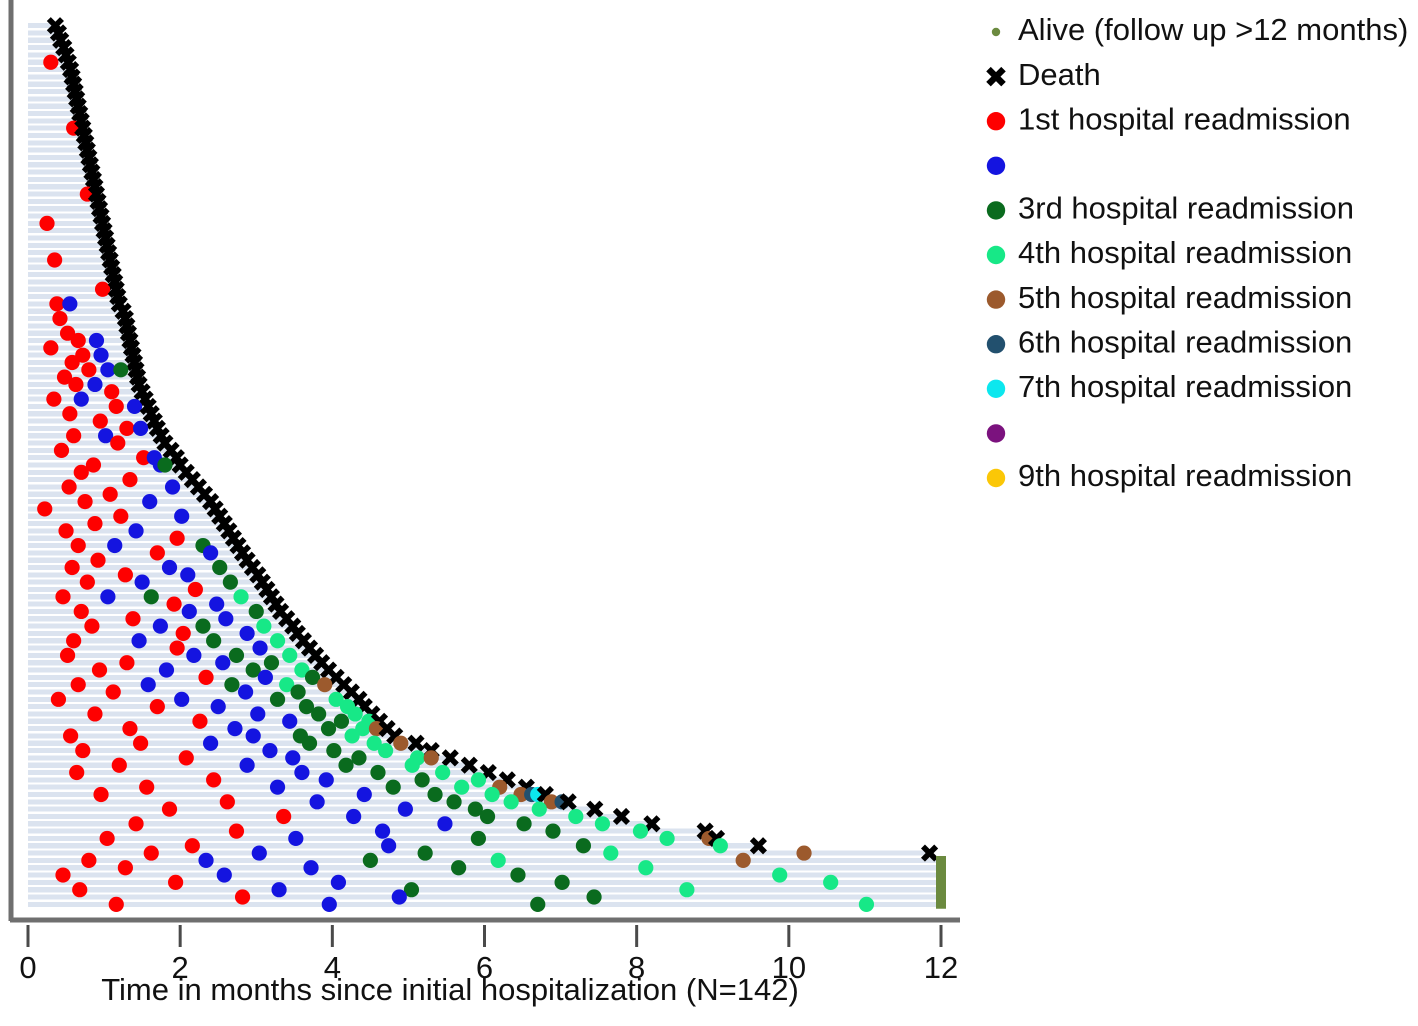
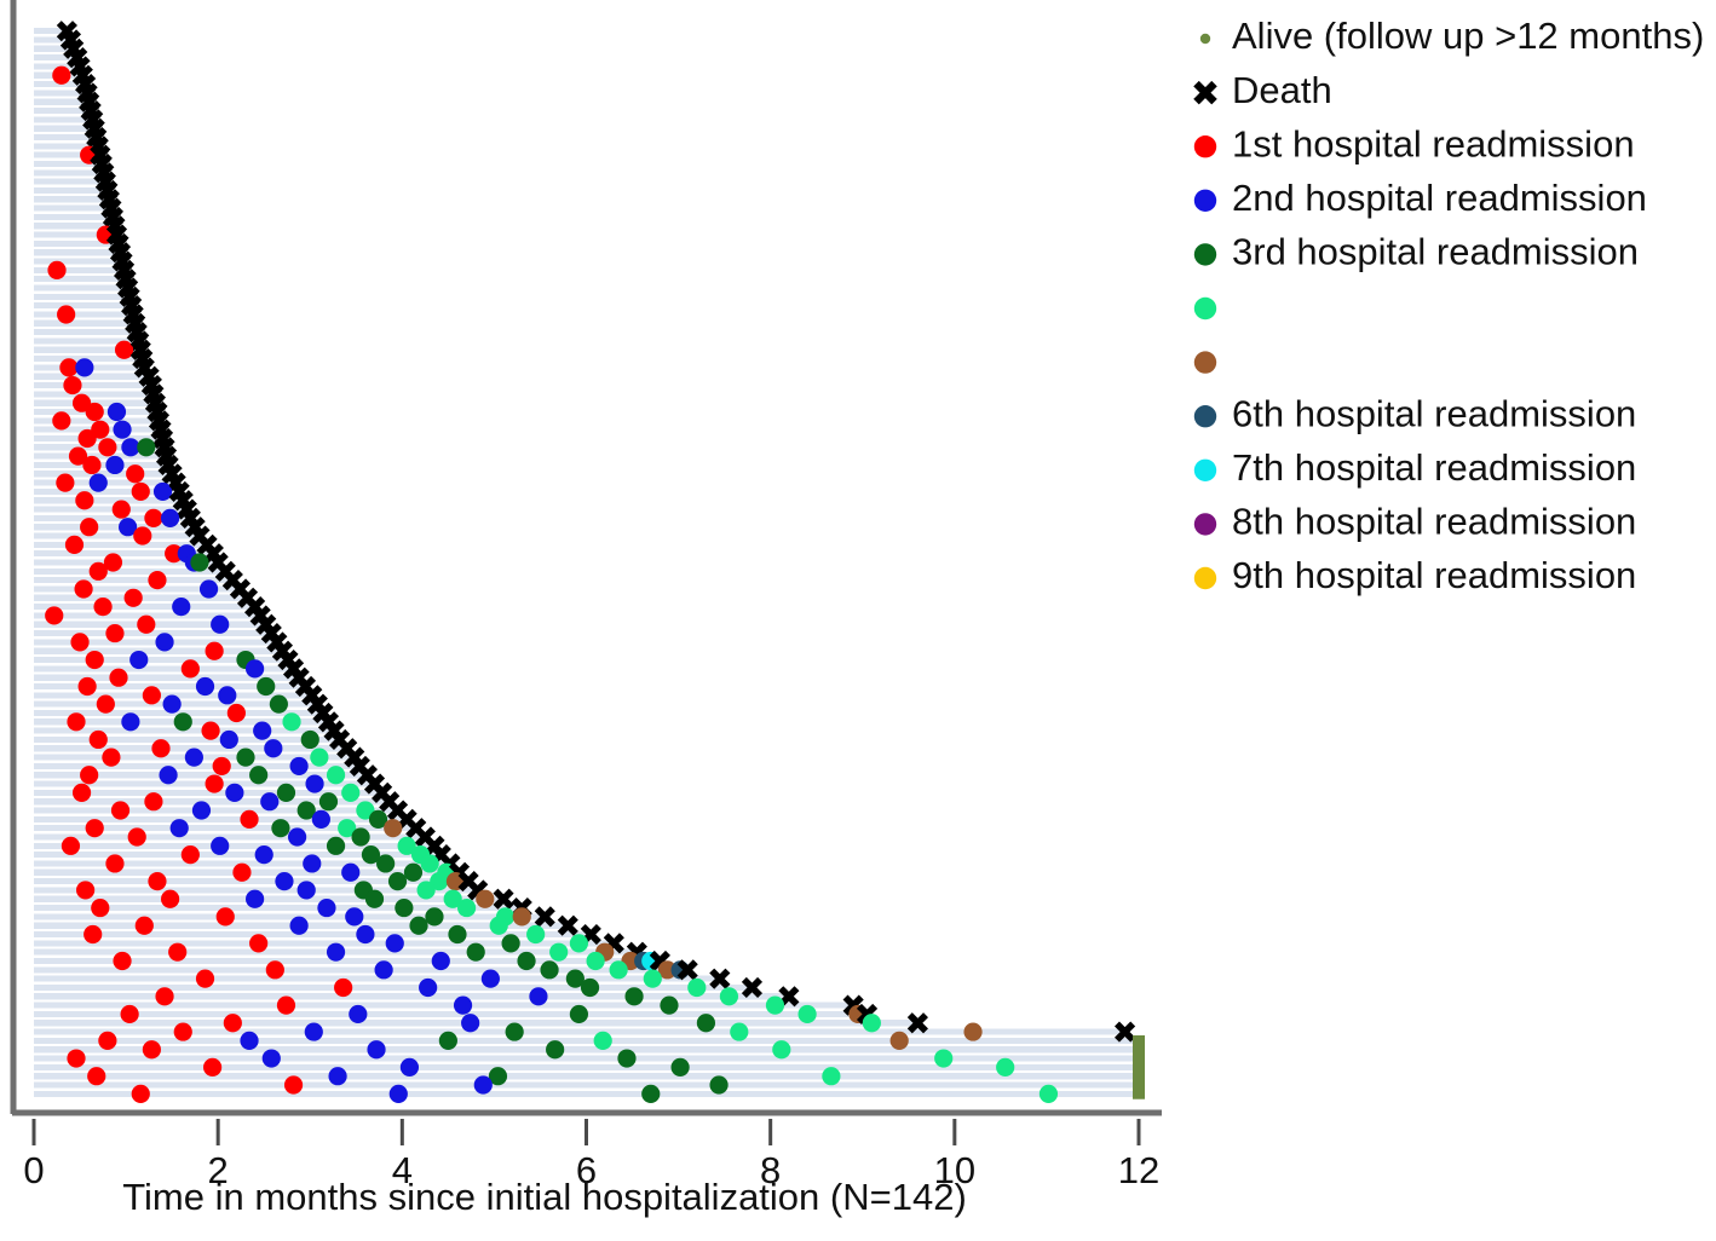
  0
  2
  4
  6
  8
  10
  12
  Time in months since initial hospitalization (N=142)
  Alive (follow up >12 months)
  Death
  1st hospital readmission
+ 2nd hospital readmission
  3rd hospital readmission
- 4th hospital readmission
- 5th hospital readmission
  6th hospital readmission
  7th hospital readmission
+ 8th hospital readmission
  9th hospital readmission
